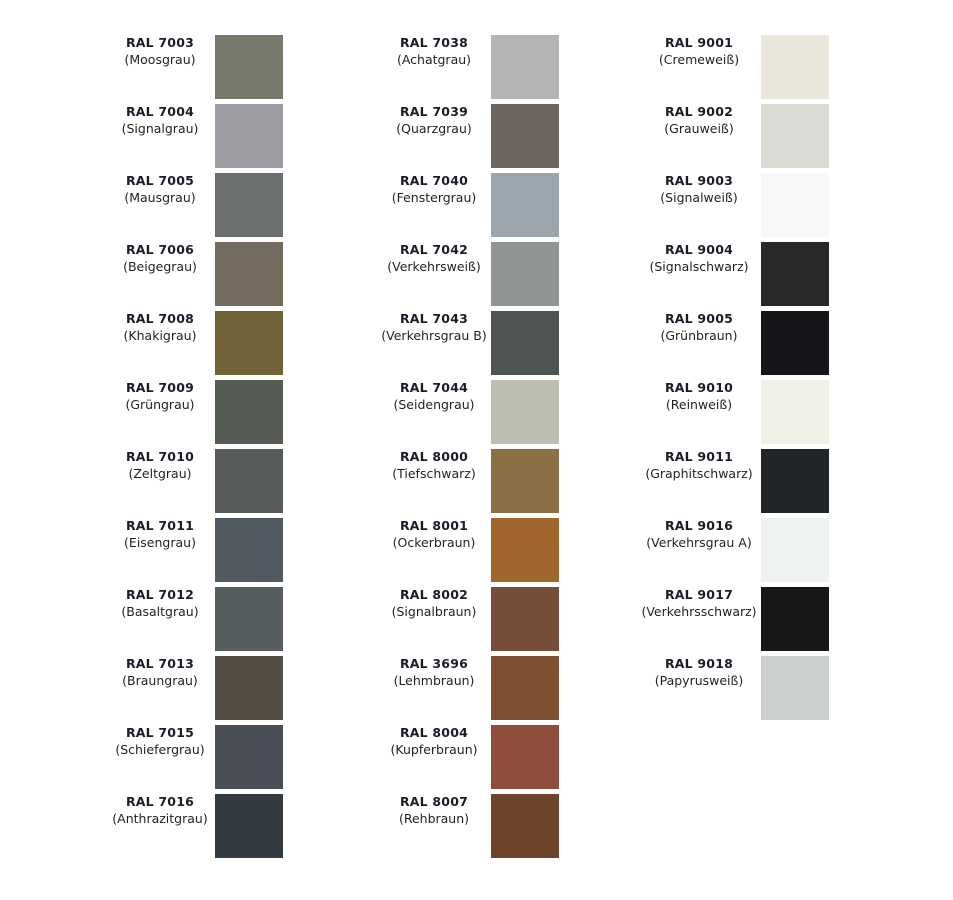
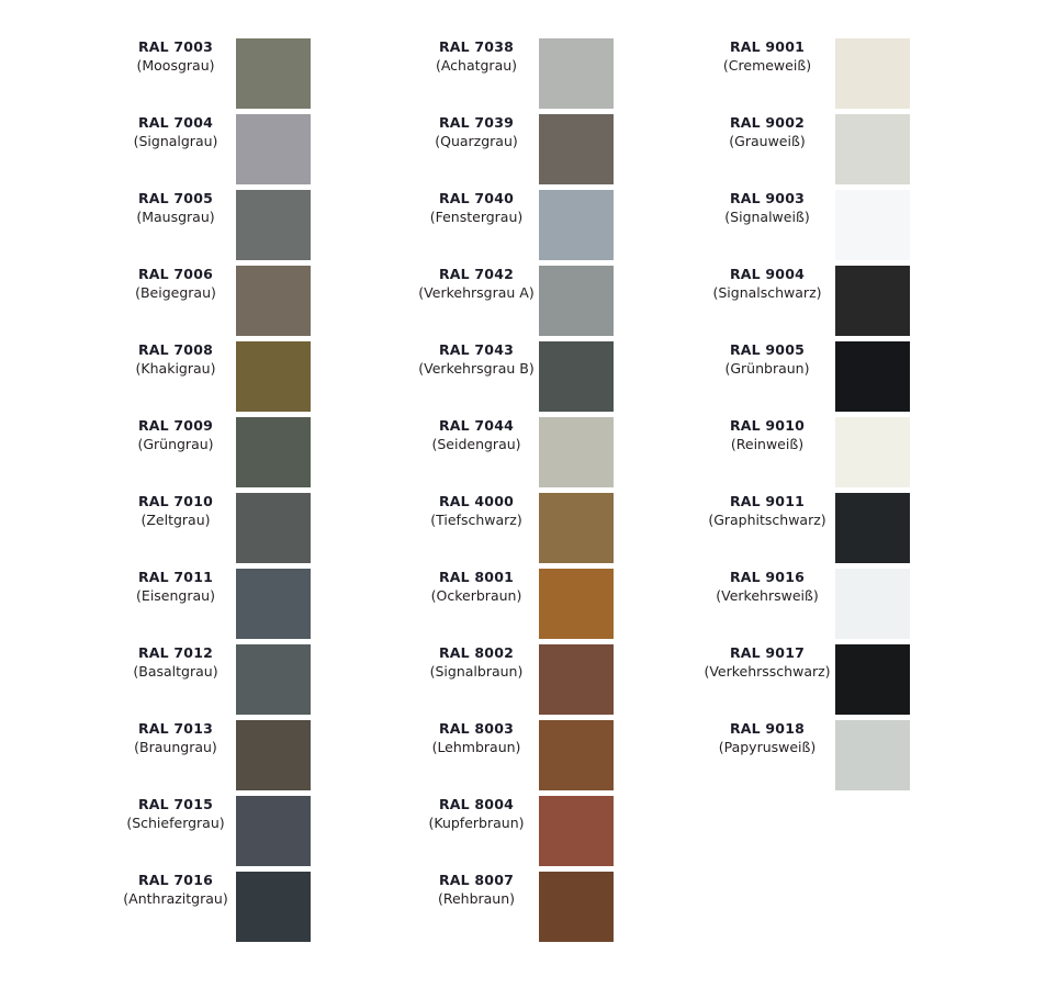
  RAL 7003
  (Moosgrau)
  RAL 7004
  (Signalgrau)
  RAL 7005
  (Mausgrau)
  RAL 7006
  (Beigegrau)
  RAL 7008
  (Khakigrau)
  RAL 7009
  (Grüngrau)
  RAL 7010
  (Zeltgrau)
  RAL 7011
  (Eisengrau)
  RAL 7012
  (Basaltgrau)
  RAL 7013
  (Braungrau)
  RAL 7015
  (Schiefergrau)
  RAL 7016
  (Anthrazitgrau)
  RAL 7038
  (Achatgrau)
  RAL 7039
  (Quarzgrau)
  RAL 7040
  (Fenstergrau)
  RAL 7042
- (Verkehrsweiß)
+ (Verkehrsgrau A)
  RAL 7043
  (Verkehrsgrau B)
  RAL 7044
  (Seidengrau)
- RAL 8000
+ RAL 4000
  (Tiefschwarz)
  RAL 8001
  (Ockerbraun)
  RAL 8002
  (Signalbraun)
- RAL 3696
+ RAL 8003
  (Lehmbraun)
  RAL 8004
  (Kupferbraun)
  RAL 8007
  (Rehbraun)
  RAL 9001
  (Cremeweiß)
  RAL 9002
  (Grauweiß)
  RAL 9003
  (Signalweiß)
  RAL 9004
  (Signalschwarz)
  RAL 9005
  (Grünbraun)
  RAL 9010
  (Reinweiß)
  RAL 9011
  (Graphitschwarz)
  RAL 9016
- (Verkehrsgrau A)
+ (Verkehrsweiß)
  RAL 9017
  (Verkehrsschwarz)
  RAL 9018
  (Papyrusweiß)
